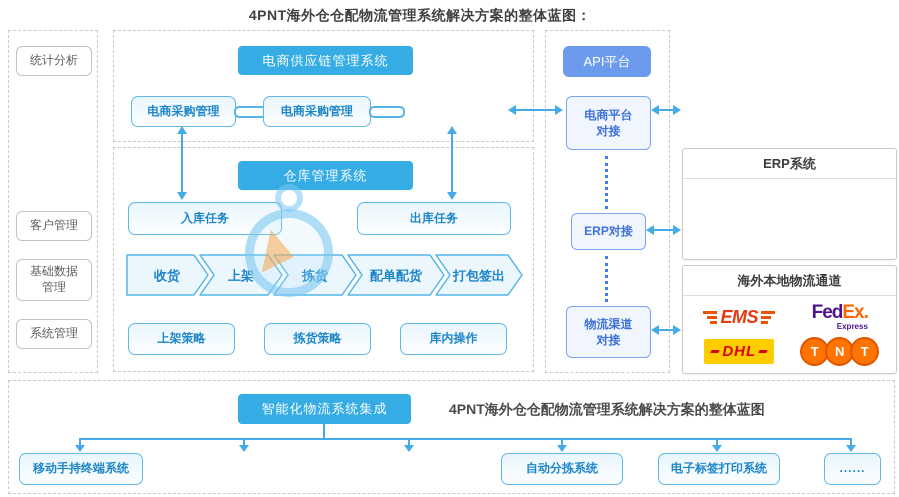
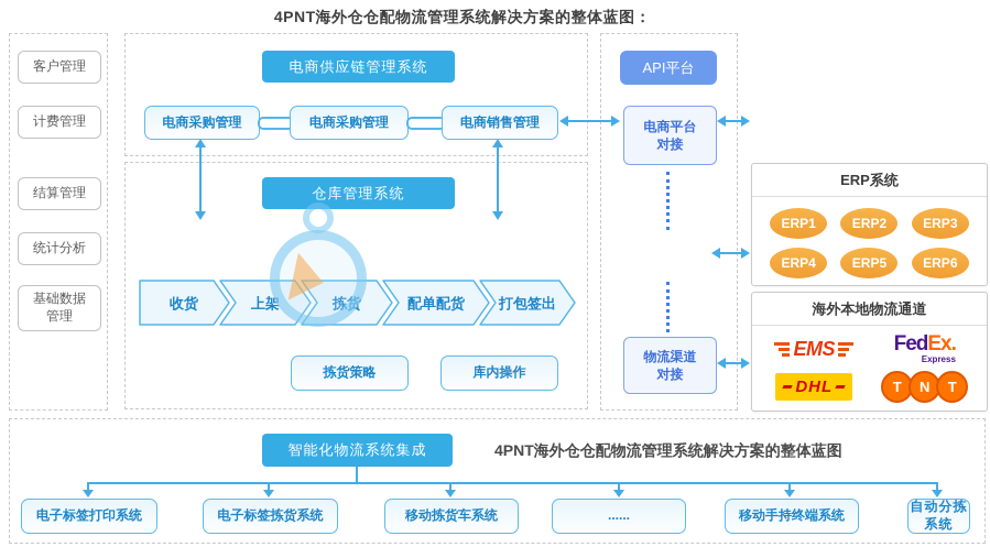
  4PNT海外仓仓配物流管理系统解决方案的整体蓝图：
- 统计分析
+ 客户管理
+ 计费管理
+ 结算管理
- 客户管理
+ 统计分析
  基础数据
  管理
- 系统管理
  电商供应链管理系统
  电商采购管理
  电商采购管理
+ 电商销售管理
  仓库管理系统
- 入库任务
- 出库任务
  收货
  上架
  拣货
  配单配货
  打包签出
- 上架策略
  拣货策略
  库内操作
  API平台
  电商平台
  对接
- ERP对接
  物流渠道
  对接
  ERP系统
+ ERP1
+ ERP2
+ ERP3
+ ERP4
+ ERP5
+ ERP6
  海外本地物流通道
  EMS
  FedEx.
  Express
  DHL
  T
  N
  T
  智能化物流系统集成
  4PNT海外仓仓配物流管理系统解决方案的整体蓝图
- 移动手持终端系统
+ 电子标签打印系统
+ 电子标签拣货系统
+ 移动拣货车系统
- 自动分拣系统
+ ......
- 电子标签打印系统
+ 移动手持终端系统
- ......
+ 自动分拣系统
